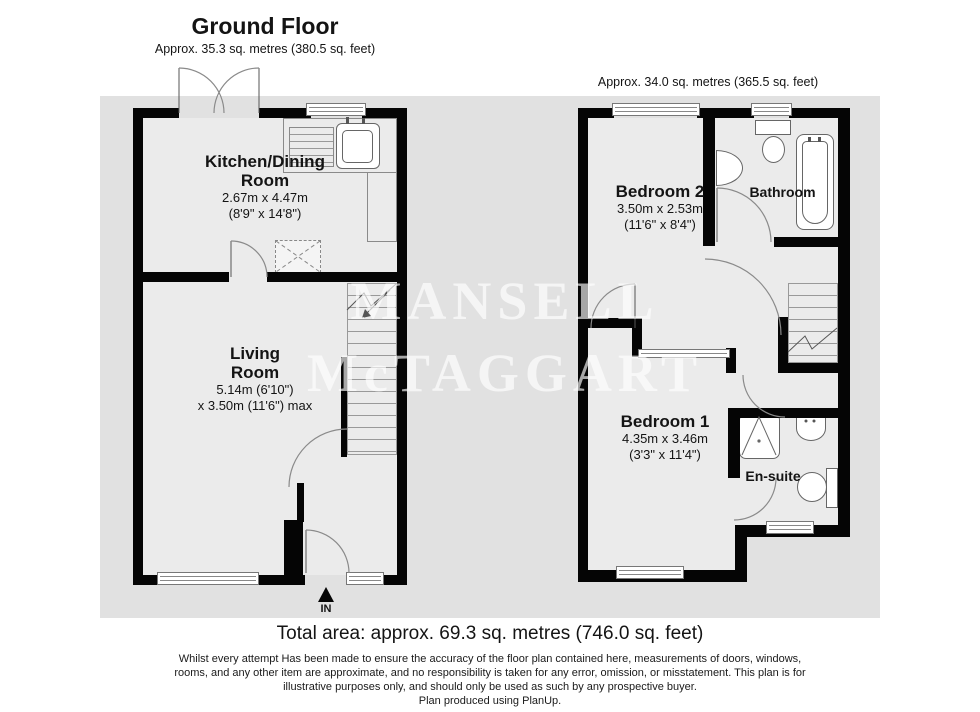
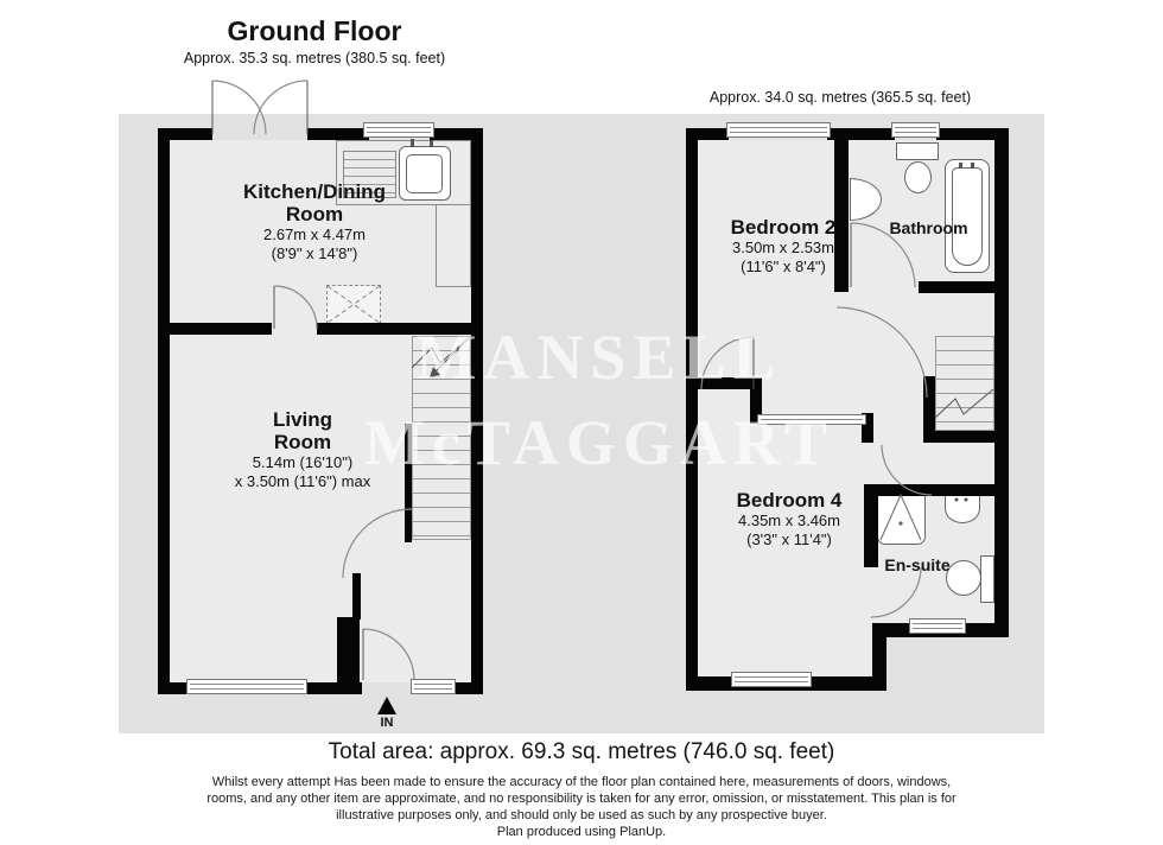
  Ground Floor
  Approx. 35.3 sq. metres (380.5 sq. feet)
  Approx. 34.0 sq. metres (365.5 sq. feet)
  Kitchen/Dining
  Room
  2.67m x 4.47m
  (8'9" x 14'8")
  Living
  Room
- 5.14m (6'10")
+ 5.14m (16'10")
  x 3.50m (11'6") max
  IN
  Bedroom 2
  3.50m x 2.53m
  (11'6" x 8'4")
  Bathroom
- Bedroom 1
+ Bedroom 4
  4.35m x 3.46m
  (3'3" x 11'4")
  En-suite
  MANSELL
  McTAGGART
  Total area: approx. 69.3 sq. metres (746.0 sq. feet)
  Whilst every attempt Has been made to ensure the accuracy of the floor plan contained here, measurements of doors, windows,
  rooms, and any other item are approximate, and no responsibility is taken for any error, omission, or misstatement. This plan is for
  illustrative purposes only, and should only be used as such by any prospective buyer.
  Plan produced using PlanUp.
